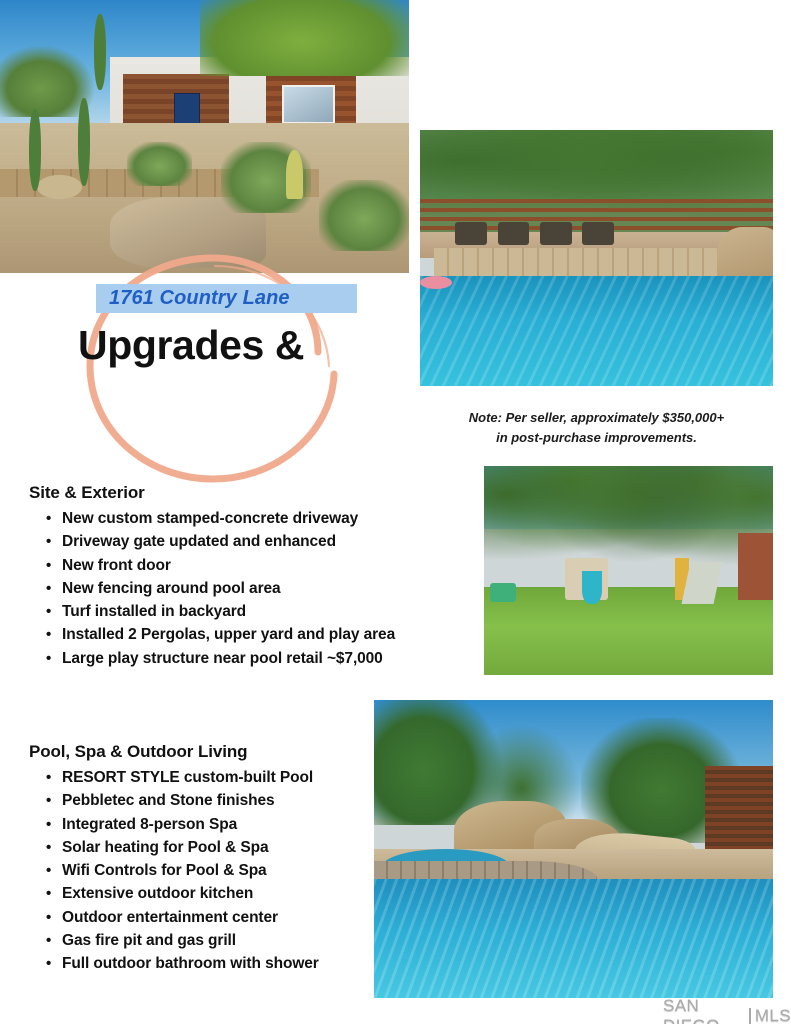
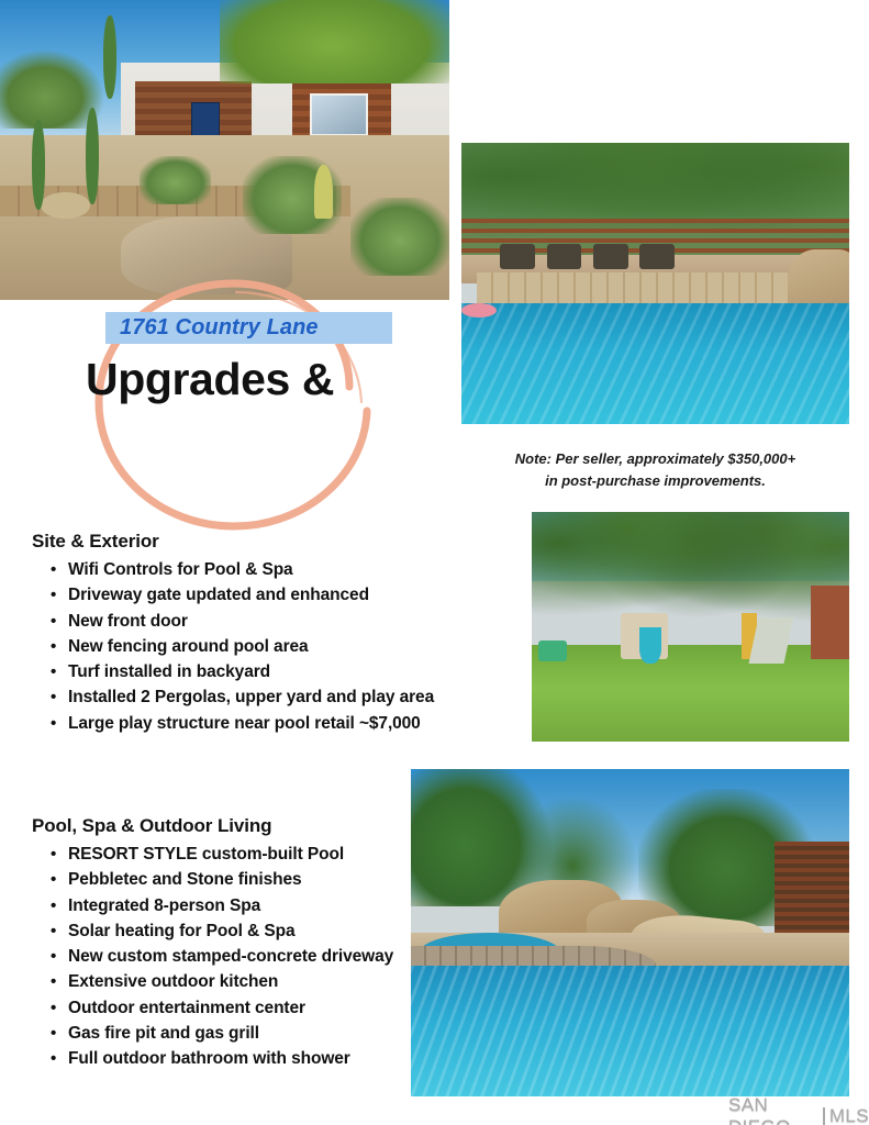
  1761 Country Lane
  Upgrades &
  Note: Per seller, approximately $350,000+
  in post-purchase improvements.
  Site & Exterior
- New custom stamped-concrete driveway
+ Wifi Controls for Pool & Spa
  Driveway gate updated and enhanced
  New front door
  New fencing around pool area
  Turf installed in backyard
  Installed 2 Pergolas, upper yard and play area
  Large play structure near pool retail ~$7,000
  Pool, Spa & Outdoor Living
  RESORT STYLE custom-built Pool
  Pebbletec and Stone finishes
  Integrated 8-person Spa
  Solar heating for Pool & Spa
- Wifi Controls for Pool & Spa
+ New custom stamped-concrete driveway
  Extensive outdoor kitchen
  Outdoor entertainment center
  Gas fire pit and gas grill
  Full outdoor bathroom with shower
  MLS
